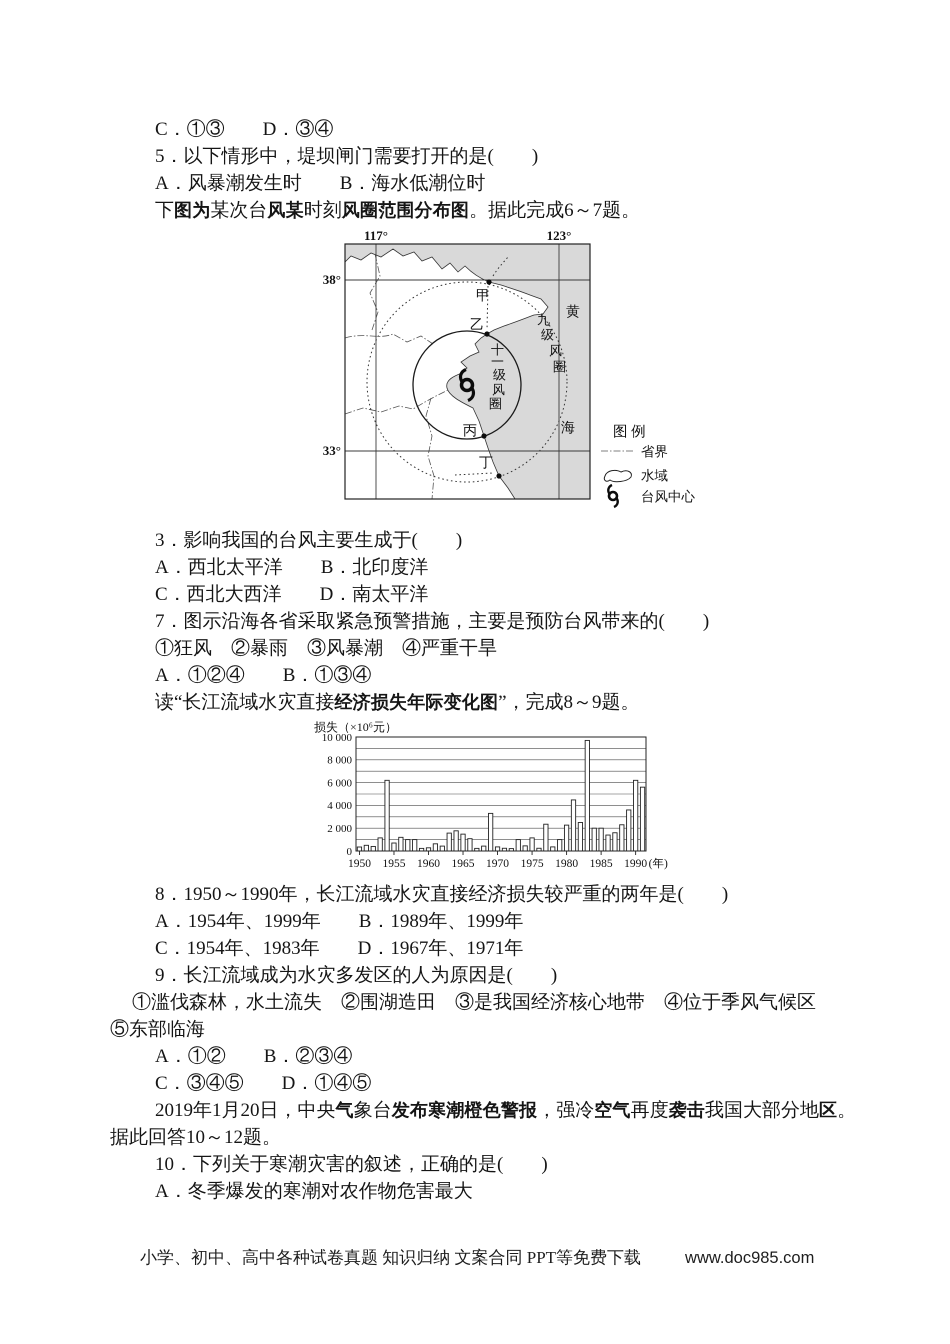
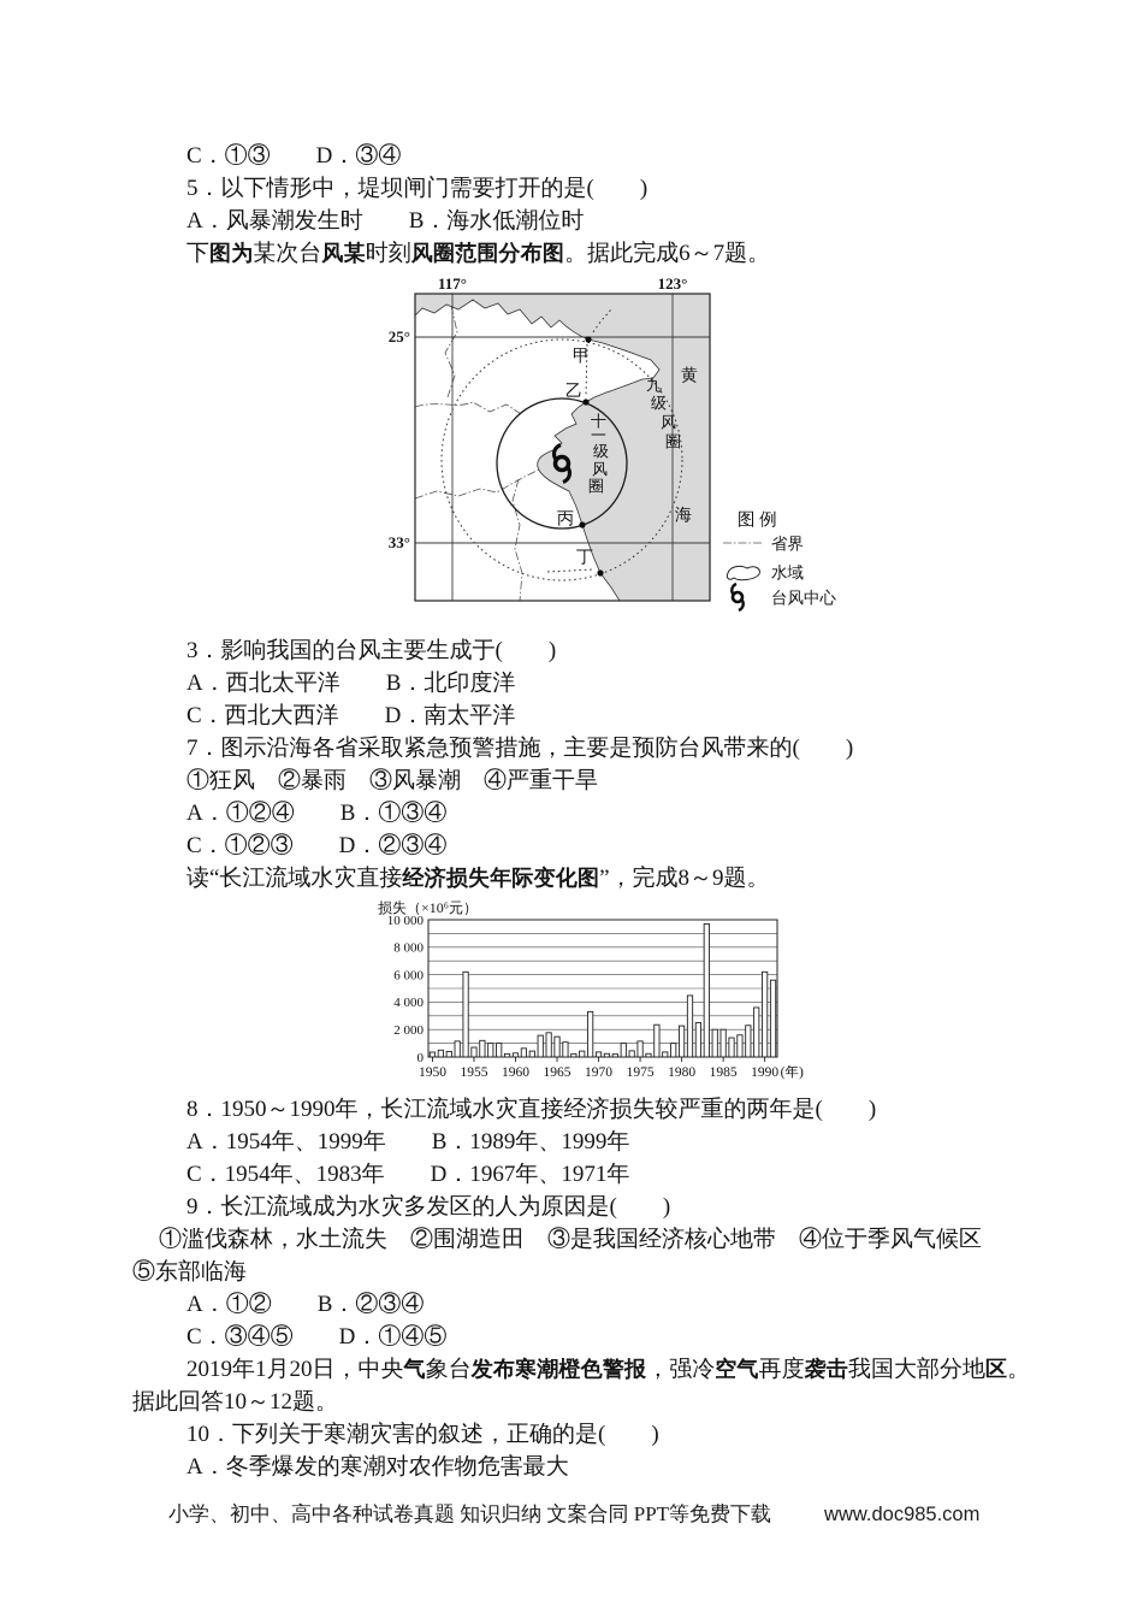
  C．①③ D．③④
  5．以下情形中，堤坝闸门需要打开的是( )
  A．风暴潮发生时 B．海水低潮位时
  下图为某次台风某时刻风圈范围分布图。据此完成6～7题。
  117°
  123°
- 38°
+ 25°
  33°
  甲
  乙
  丙
  丁
  黄
  海
  九
  级
  风
  圈
  十
  一
  级
  风
  圈
  图 例
  省界
  水域
  台风中心
  3．影响我国的台风主要生成于( )
  A．西北太平洋 B．北印度洋
  C．西北大西洋 D．南太平洋
  7．图示沿海各省采取紧急预警措施，主要是预防台风带来的( )
  ①狂风 ②暴雨 ③风暴潮 ④严重干旱
  A．①②④ B．①③④
+ C．①②③ D．②③④
  读“长江流域水灾直接经济损失年际变化图”，完成8～9题。
  损失（×10⁶元）
  0
  2 000
  4 000
  6 000
  8 000
  10 000
  1950
  1955
  1960
  1965
  1970
  1975
  1980
  1985
  1990
  (年)
  8．1950～1990年，长江流域水灾直接经济损失较严重的两年是( )
  A．1954年、1999年 B．1989年、1999年
  C．1954年、1983年 D．1967年、1971年
  9．长江流域成为水灾多发区的人为原因是( )
  ①滥伐森林，水土流失 ②围湖造田 ③是我国经济核心地带 ④位于季风气候区
  ⑤东部临海
  A．①② B．②③④
  C．③④⑤ D．①④⑤
  2019年1月20日，中央气象台发布寒潮橙色警报，强冷空气再度袭击我国大部分地区。
  据此回答10～12题。
  10．下列关于寒潮灾害的叙述，正确的是( )
  A．冬季爆发的寒潮对农作物危害最大
  小学、初中、高中各种试卷真题 知识归纳 文案合同 PPT等免费下载 www.doc985.com
